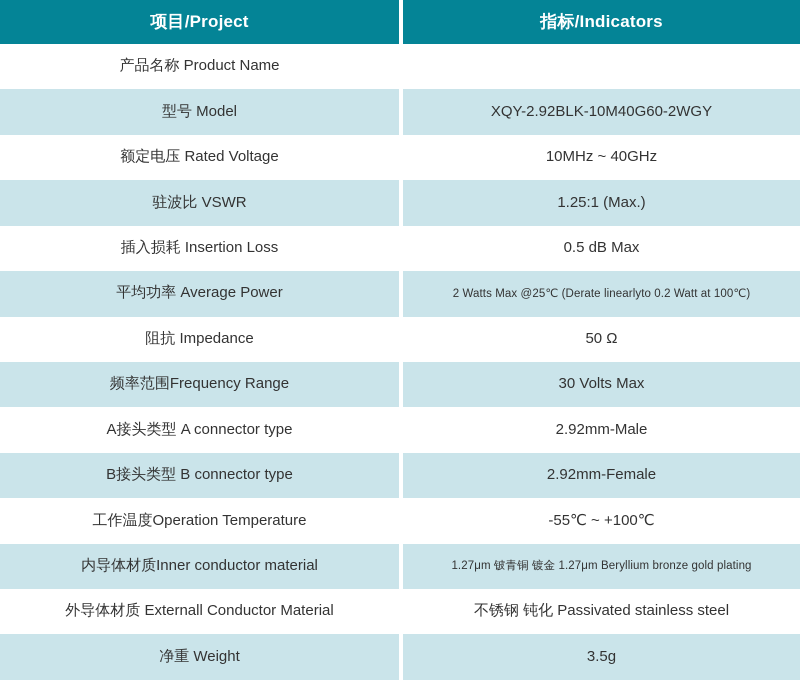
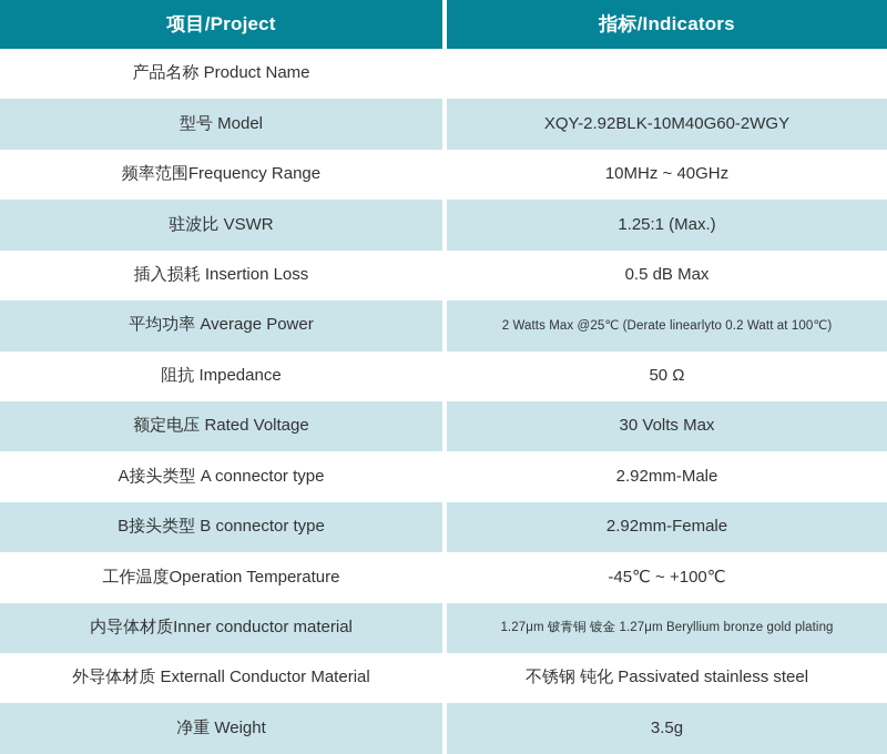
  项目/Project
  指标/Indicators
  产品名称 Product Name
  型号 Model
  XQY-2.92BLK-10M40G60-2WGY
- 额定电压 Rated Voltage
+ 频率范围Frequency Range
  10MHz ~ 40GHz
  驻波比 VSWR
  1.25:1 (Max.)
  插入损耗 Insertion Loss
  0.5 dB Max
  平均功率 Average Power
  2 Watts Max @25℃ (Derate linearlyto 0.2 Watt at 100℃)
  阻抗 Impedance
  50 Ω
- 频率范围Frequency Range
+ 额定电压 Rated Voltage
  30 Volts Max
  A接头类型 A connector type
  2.92mm-Male
  B接头类型 B connector type
  2.92mm-Female
  工作温度Operation Temperature
- -55℃ ~ +100℃
+ -45℃ ~ +100℃
  内导体材质Inner conductor material
  1.27μm 铍青铜 镀金 1.27μm Beryllium bronze gold plating
  外导体材质 Externall Conductor Material
  不锈钢 钝化 Passivated stainless steel
  净重 Weight
  3.5g
